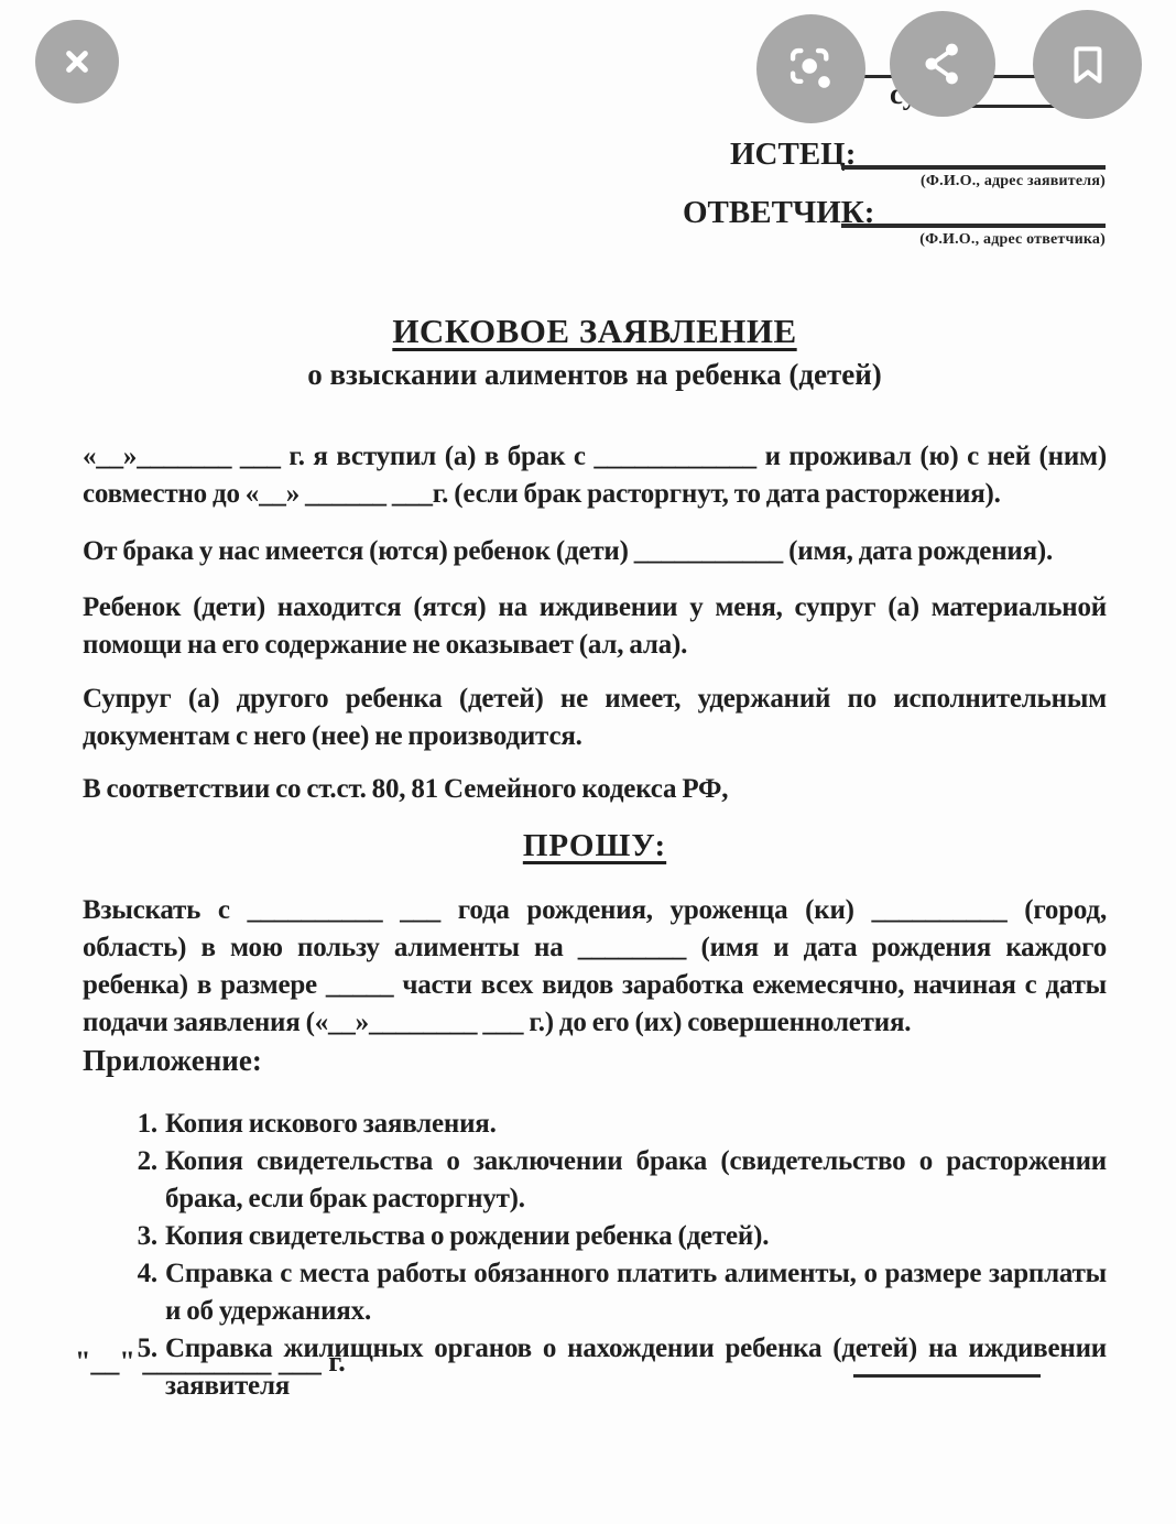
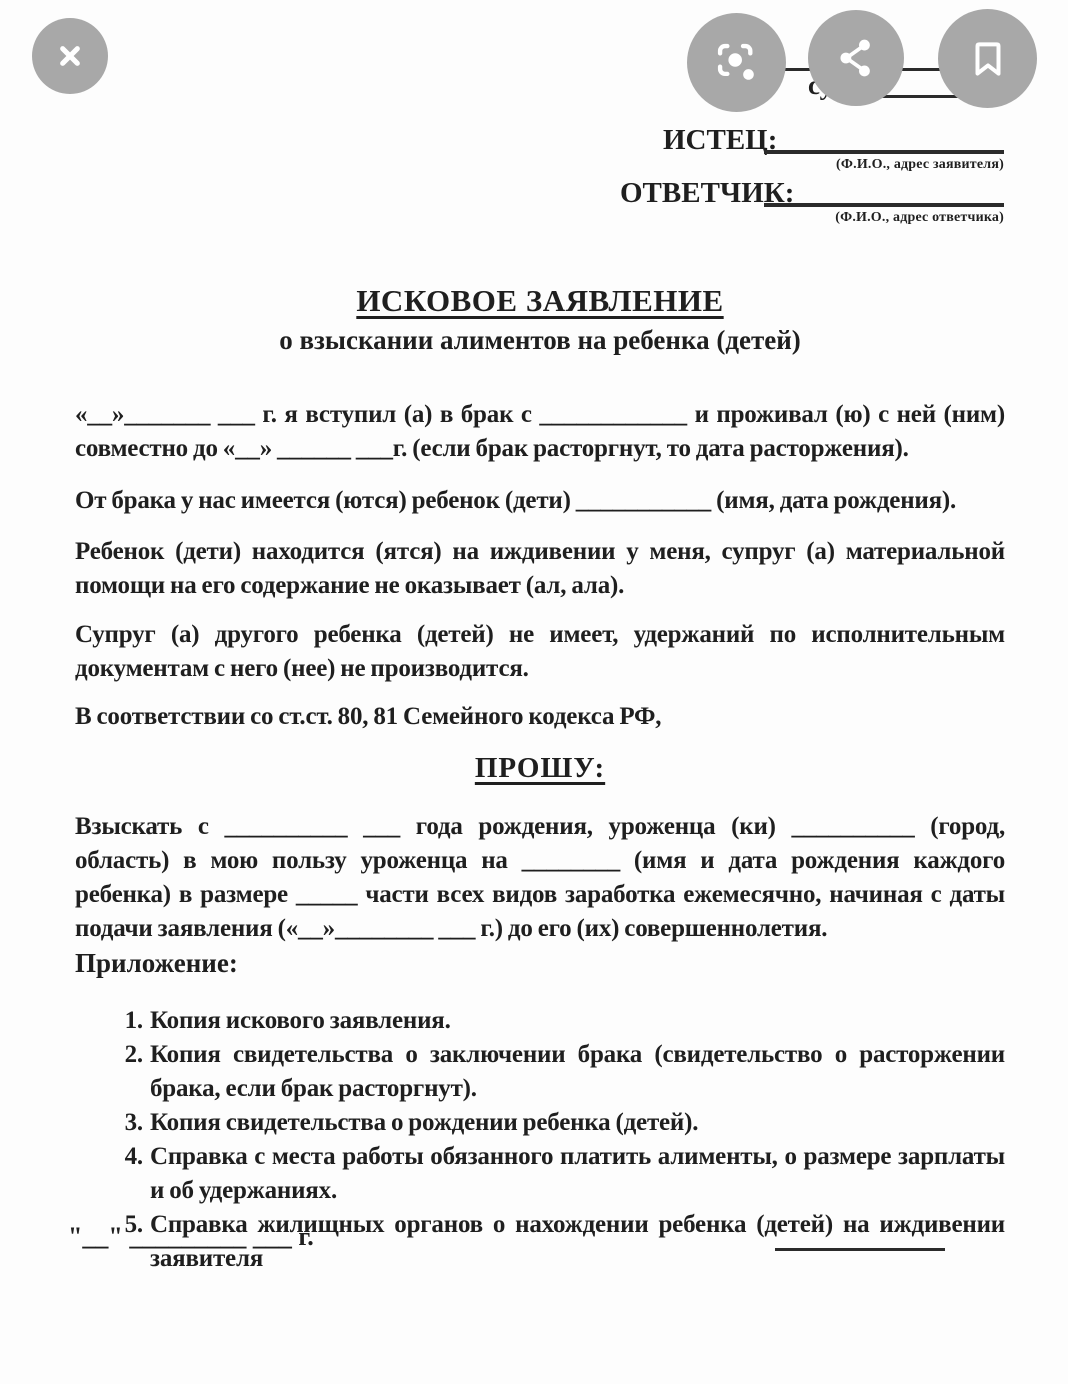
  ИСТЕЦ:
  (Ф.И.О., адрес заявителя)
  ОТВЕТЧИК:
  (Ф.И.О., адрес ответчика)
  ИСКОВОЕ ЗАЯВЛЕНИЕ
  о взыскании алиментов на ребенка (детей)
  «__»_______ ___ г. я вступил (а) в брак с ____________ и проживал (ю) с ней (ним) совместно до «__» ______ ___г. (если брак расторгнут, то дата расторжения).
  От брака у нас имеется (ются) ребенок (дети) ___________ (имя, дата рождения).
  Ребенок (дети) находится (ятся) на иждивении у меня, супруг (а) материальной помощи на его содержание не оказывает (ал, ала).
  Супруг (а) другого ребенка (детей) не имеет, удержаний по исполнительным документам с него (нее) не производится.
  В соответствии со ст.ст. 80, 81 Семейного кодекса РФ,
  ПРОШУ:
- Взыскать с __________ ___ года рождения, уроженца (ки) __________ (город, область) в мою пользу алименты на ________ (имя и дата рождения каждого ребенка) в размере _____ части всех видов заработка ежемесячно, начиная с даты подачи заявления («__»________ ___ г.) до его (их) совершеннолетия.
+ Взыскать с __________ ___ года рождения, уроженца (ки) __________ (город, область) в мою пользу уроженца на ________ (имя и дата рождения каждого ребенка) в размере _____ части всех видов заработка ежемесячно, начиная с даты подачи заявления («__»________ ___ г.) до его (их) совершеннолетия.
  Приложение:
  Копия искового заявления.
  Копия свидетельства о заключении брака (свидетельство о расторжении брака, если брак расторгнут).
  Копия свидетельства о рождении ребенка (детей).
  Справка с места работы обязанного платить алименты, о размере зарплаты и об удержаниях.
  Справка жилищных органов о нахождении ребенка (детей) на иждивении заявителя
  "__" _________ ___ г.
